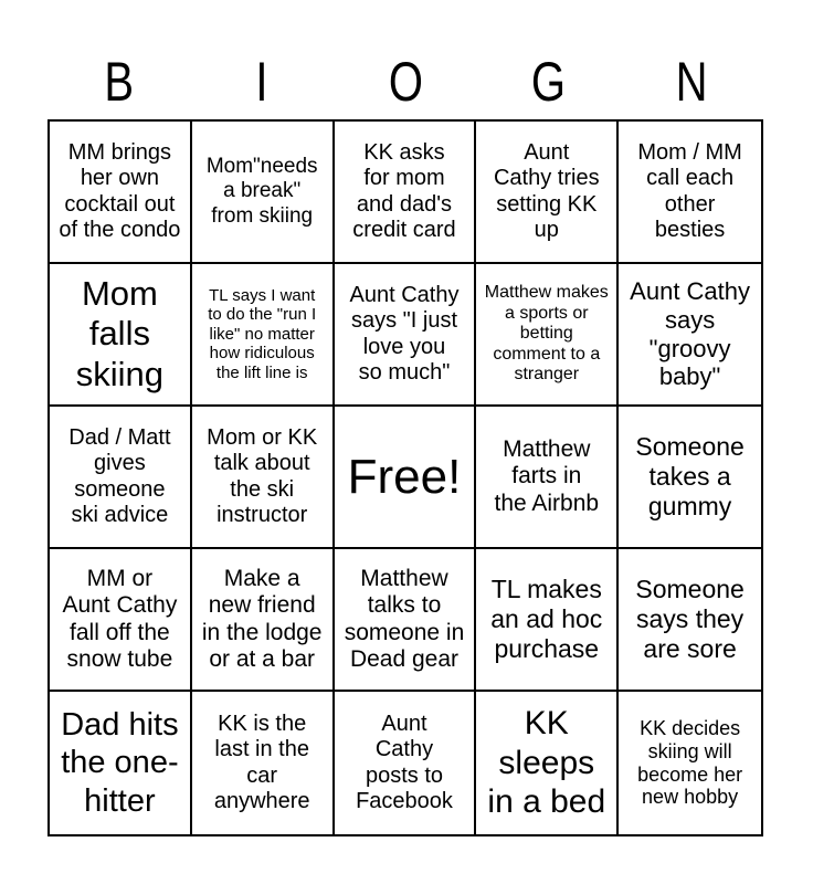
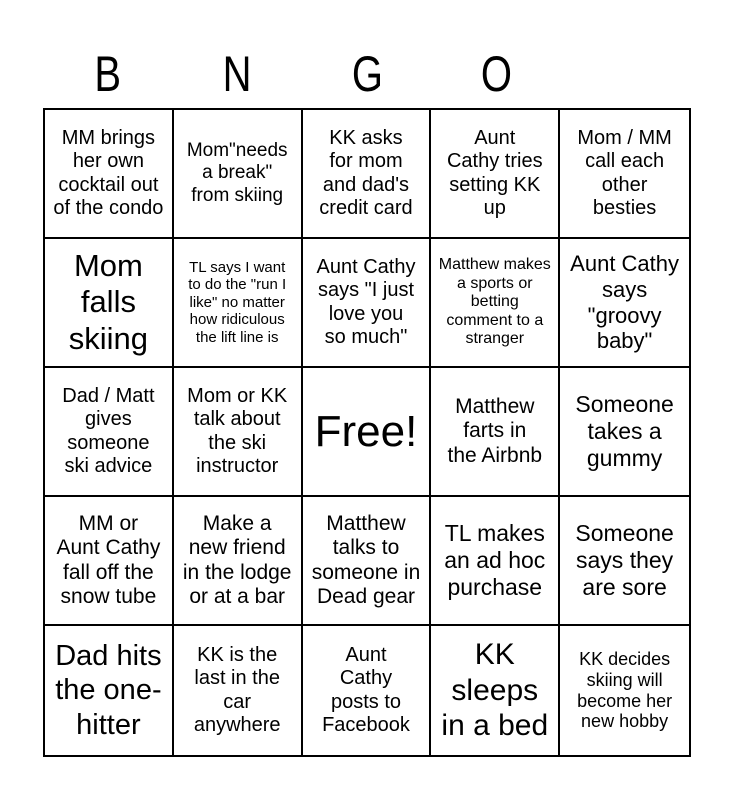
  B
- I
- O
+ N
  G
- N
+ O
  MM brings
  her own
  cocktail out
  of the condo
  Mom"needs
  a break"
  from skiing
  KK asks
  for mom
  and dad's
  credit card
  Aunt
  Cathy tries
  setting KK
  up
  Mom / MM
  call each
  other
  besties
  Mom
  falls
  skiing
  TL says I want
  to do the "run I
  like" no matter
  how ridiculous
  the lift line is
  Aunt Cathy
  says "I just
  love you
  so much"
  Matthew makes
  a sports or
  betting
  comment to a
  stranger
  Aunt Cathy
  says
  "groovy
  baby"
  Dad / Matt
  gives
  someone
  ski advice
  Mom or KK
  talk about
  the ski
  instructor
  Free!
  Matthew
  farts in
  the Airbnb
  Someone
  takes a
  gummy
  MM or
  Aunt Cathy
  fall off the
  snow tube
  Make a
  new friend
  in the lodge
  or at a bar
  Matthew
  talks to
  someone in
  Dead gear
  TL makes
  an ad hoc
  purchase
  Someone
  says they
  are sore
  Dad hits
  the one-
  hitter
  KK is the
  last in the
  car
  anywhere
  Aunt
  Cathy
  posts to
  Facebook
  KK
  sleeps
  in a bed
  KK decides
  skiing will
  become her
  new hobby
